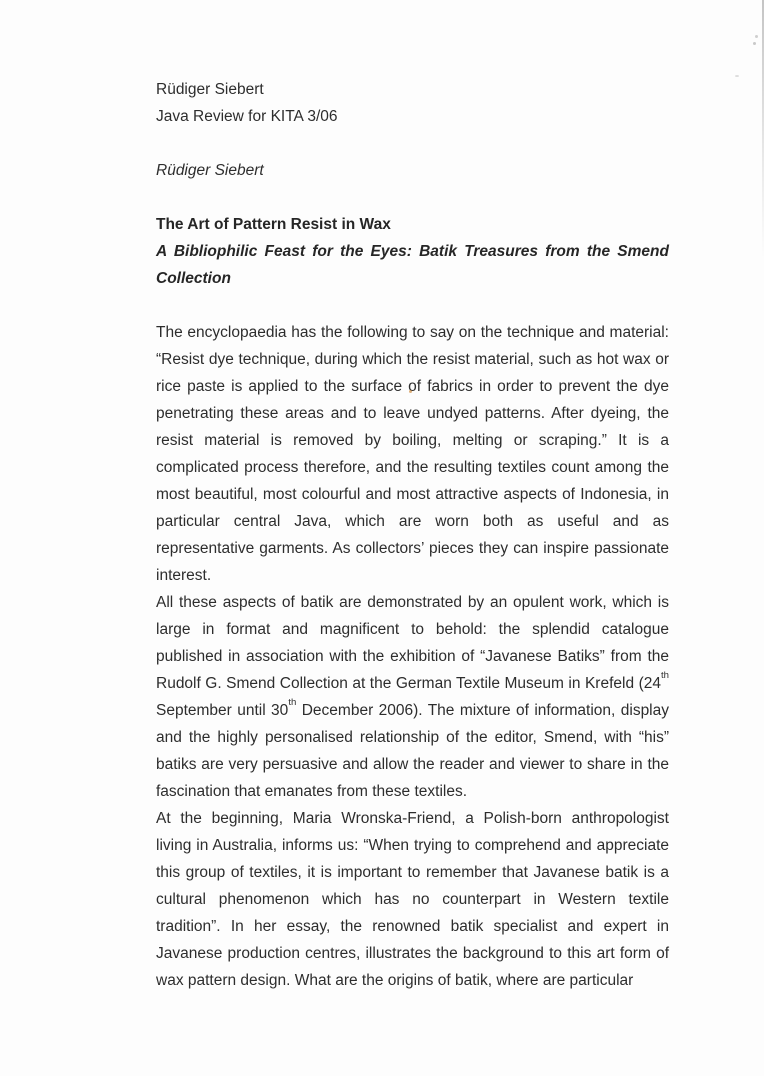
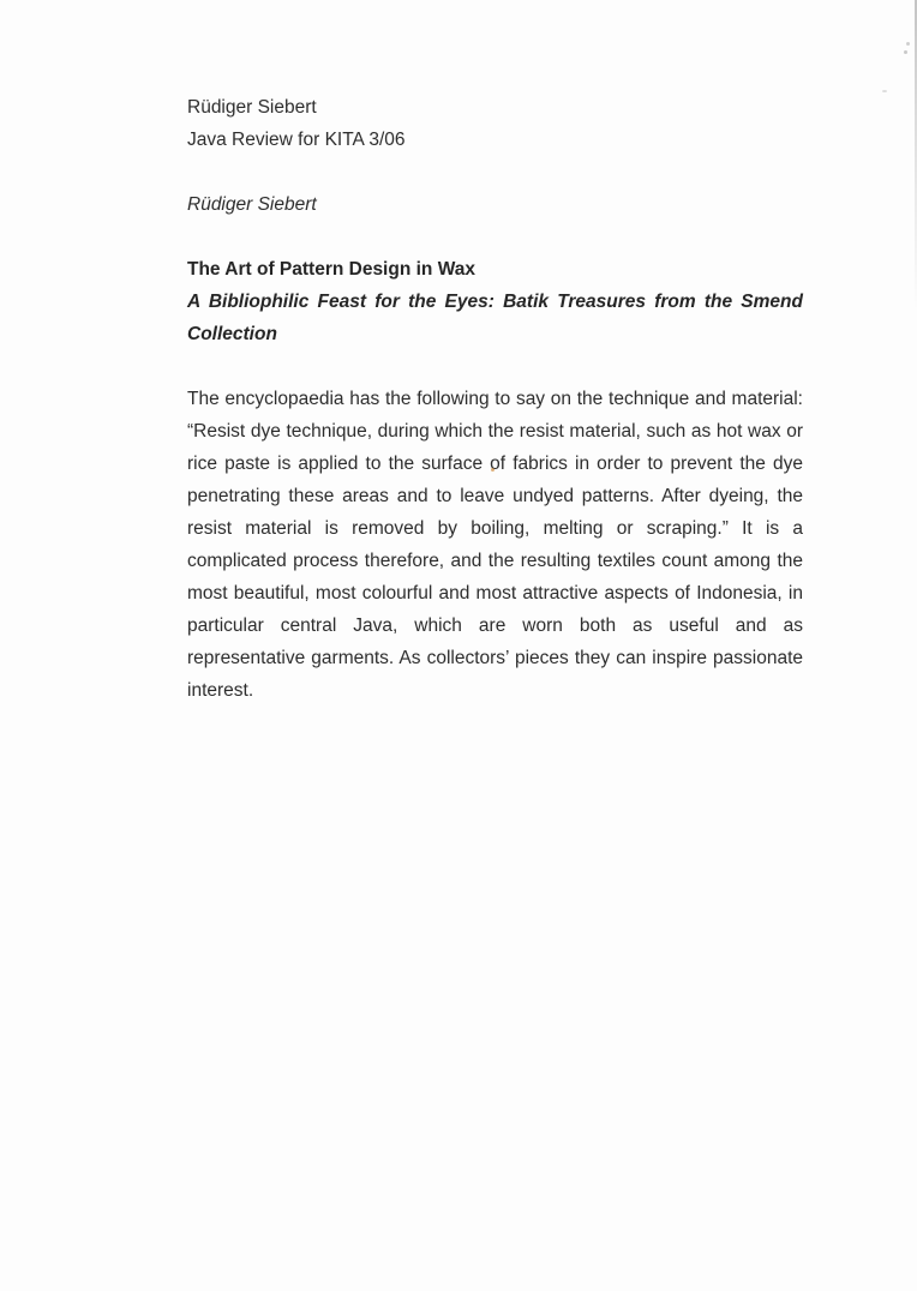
  Rüdiger Siebert
  Java Review for KITA 3/06
  Rüdiger Siebert
- The Art of Pattern Resist in Wax
+ The Art of Pattern Design in Wax
  A Bibliophilic Feast for the Eyes: Batik Treasures from the Smend
  Collection
  The encyclopaedia has the following to say on the technique and material: “Resist dye technique, during which the resist material, such as hot wax or rice paste is applied to the surface of fabrics in order to prevent the dye penetrating these areas and to leave undyed patterns. After dyeing, the resist material is removed by boiling, melting or scraping.” It is a complicated process therefore, and the resulting textiles count among the most beautiful, most colourful and most attractive aspects of Indonesia, in particular central Java, which are worn both as useful and as representative garments. As collectors’ pieces they can inspire passionate interest.
- All these aspects of batik are demonstrated by an opulent work, which is large in format and magnificent to behold: the splendid catalogue published in association with the exhibition of “Javanese Batiks” from the Rudolf G. Smend Collection at the German Textile Museum in Krefeld (24th September until 30th December 2006). The mixture of information, display and the highly personalised relationship of the editor, Smend, with “his” batiks are very persuasive and allow the reader and viewer to share in the fascination that emanates from these textiles.
- At the beginning, Maria Wronska-Friend, a Polish-born anthropologist living in Australia, informs us: “When trying to comprehend and appreciate this group of textiles, it is important to remember that Javanese batik is a cultural phenomenon which has no counterpart in Western textile tradition”. In her essay, the renowned batik specialist and expert in Javanese production centres, illustrates the background to this art form of wax pattern design. What are the origins of batik, where are particular
